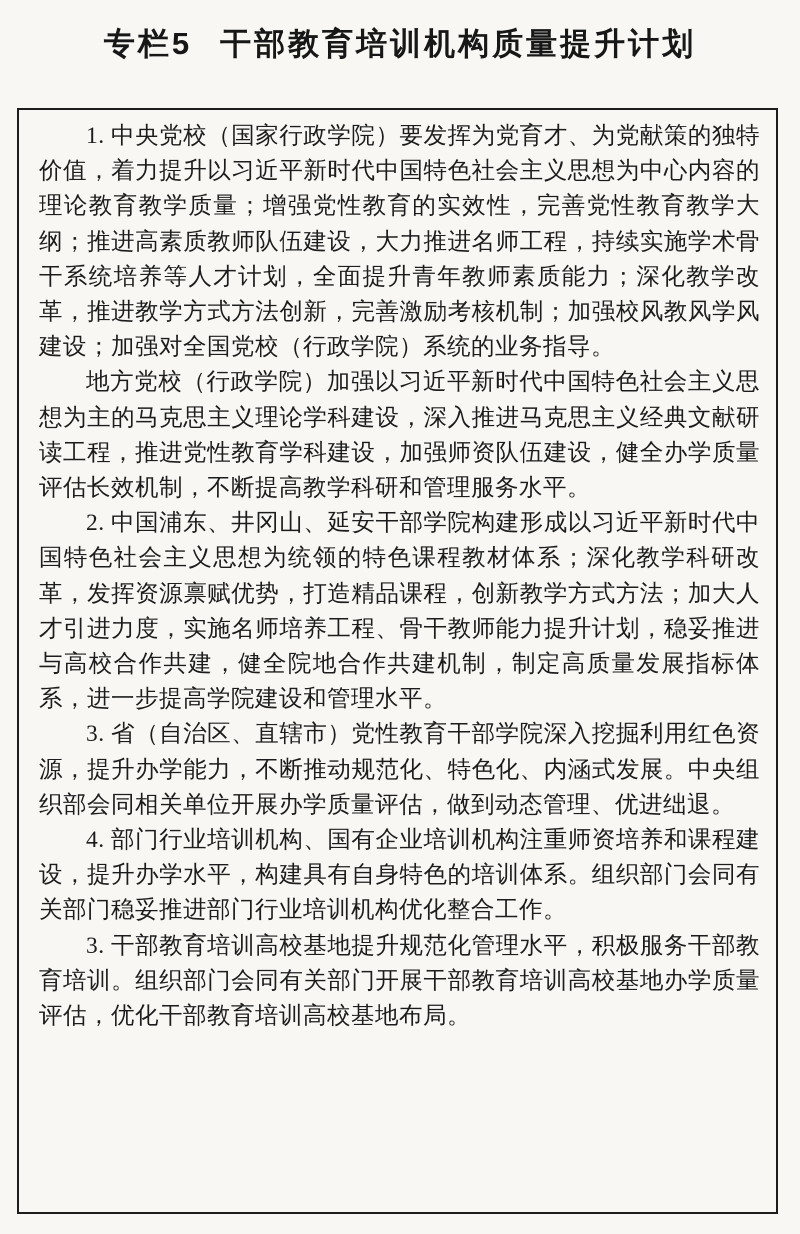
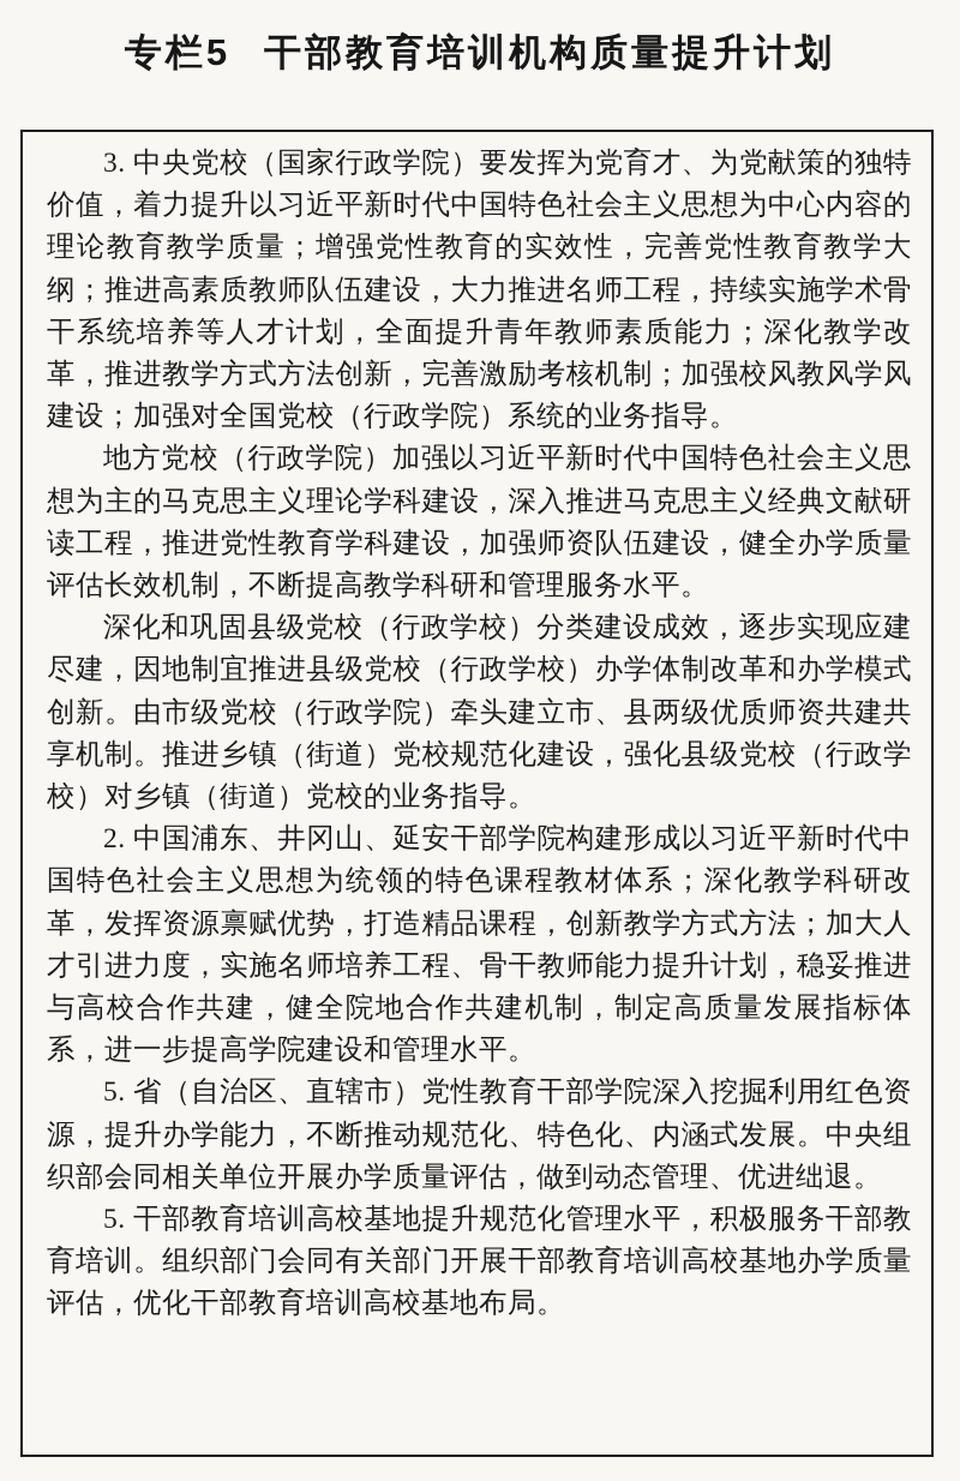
  专栏5 干部教育培训机构质量提升计划
- 1. 中央党校（国家行政学院）要发挥为党育才、为党献策的独特价值，着力提升以习近平新时代中国特色社会主义思想为中心内容的理论教育教学质量；增强党性教育的实效性，完善党性教育教学大纲；推进高素质教师队伍建设，大力推进名师工程，持续实施学术骨干系统培养等人才计划，全面提升青年教师素质能力；深化教学改革，推进教学方式方法创新，完善激励考核机制；加强校风教风学风建设；加强对全国党校（行政学院）系统的业务指导。
+ 3. 中央党校（国家行政学院）要发挥为党育才、为党献策的独特价值，着力提升以习近平新时代中国特色社会主义思想为中心内容的理论教育教学质量；增强党性教育的实效性，完善党性教育教学大纲；推进高素质教师队伍建设，大力推进名师工程，持续实施学术骨干系统培养等人才计划，全面提升青年教师素质能力；深化教学改革，推进教学方式方法创新，完善激励考核机制；加强校风教风学风建设；加强对全国党校（行政学院）系统的业务指导。
  地方党校（行政学院）加强以习近平新时代中国特色社会主义思想为主的马克思主义理论学科建设，深入推进马克思主义经典文献研读工程，推进党性教育学科建设，加强师资队伍建设，健全办学质量评估长效机制，不断提高教学科研和管理服务水平。
+ 深化和巩固县级党校（行政学校）分类建设成效，逐步实现应建尽建，因地制宜推进县级党校（行政学校）办学体制改革和办学模式创新。由市级党校（行政学院）牵头建立市、县两级优质师资共建共享机制。推进乡镇（街道）党校规范化建设，强化县级党校（行政学校）对乡镇（街道）党校的业务指导。
  2. 中国浦东、井冈山、延安干部学院构建形成以习近平新时代中国特色社会主义思想为统领的特色课程教材体系；深化教学科研改革，发挥资源禀赋优势，打造精品课程，创新教学方式方法；加大人才引进力度，实施名师培养工程、骨干教师能力提升计划，稳妥推进与高校合作共建，健全院地合作共建机制，制定高质量发展指标体系，进一步提高学院建设和管理水平。
- 3. 省（自治区、直辖市）党性教育干部学院深入挖掘利用红色资源，提升办学能力，不断推动规范化、特色化、内涵式发展。中央组织部会同相关单位开展办学质量评估，做到动态管理、优进绌退。
+ 5. 省（自治区、直辖市）党性教育干部学院深入挖掘利用红色资源，提升办学能力，不断推动规范化、特色化、内涵式发展。中央组织部会同相关单位开展办学质量评估，做到动态管理、优进绌退。
- 4. 部门行业培训机构、国有企业培训机构注重师资培养和课程建设，提升办学水平，构建具有自身特色的培训体系。组织部门会同有关部门稳妥推进部门行业培训机构优化整合工作。
- 3. 干部教育培训高校基地提升规范化管理水平，积极服务干部教育培训。组织部门会同有关部门开展干部教育培训高校基地办学质量评估，优化干部教育培训高校基地布局。
+ 5. 干部教育培训高校基地提升规范化管理水平，积极服务干部教育培训。组织部门会同有关部门开展干部教育培训高校基地办学质量评估，优化干部教育培训高校基地布局。
